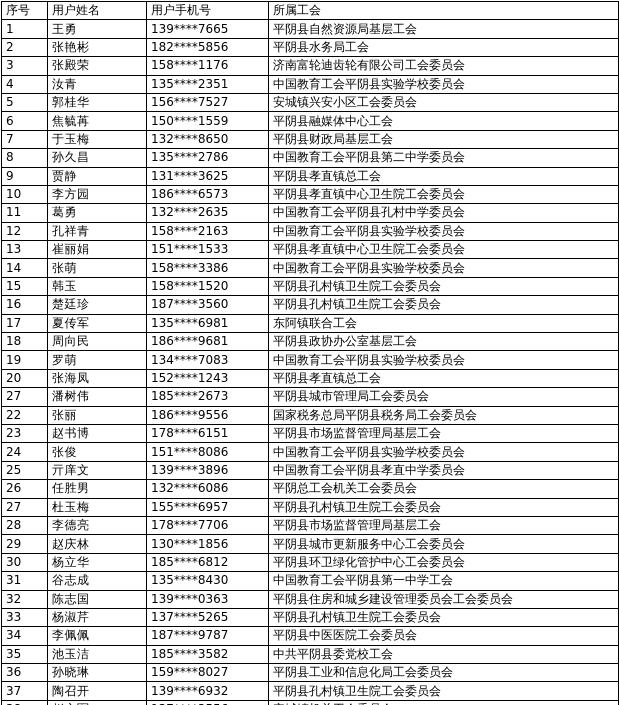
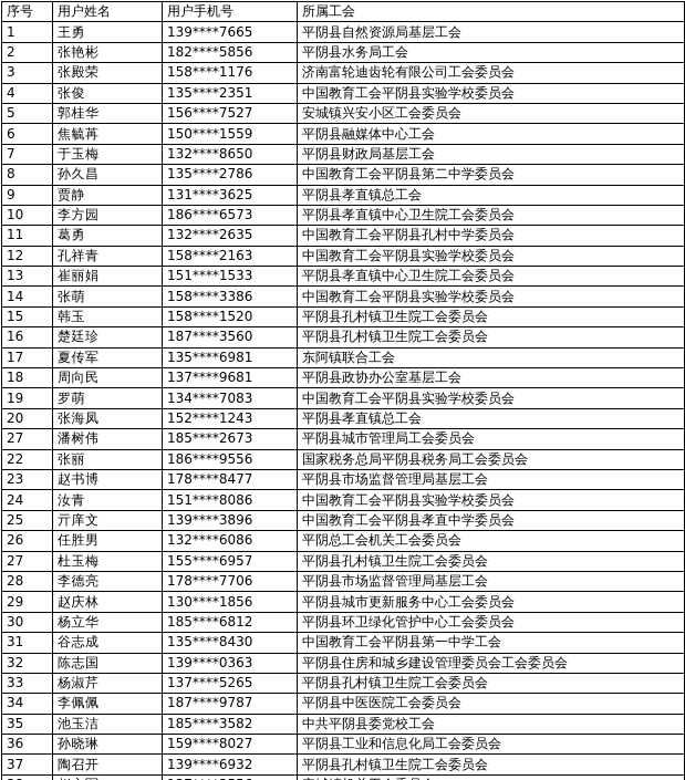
  序号	用户姓名	用户手机号	所属工会
  1	王勇	139****7665	平阴县自然资源局基层工会
  2	张艳彬	182****5856	平阴县水务局工会
  3	张殿荣	158****1176	济南富轮迪齿轮有限公司工会委员会
- 4	汝青	135****2351	中国教育工会平阴县实验学校委员会
+ 4	张俊	135****2351	中国教育工会平阴县实验学校委员会
  5	郭桂华	156****7527	安城镇兴安小区工会委员会
  6	焦毓苒	150****1559	平阴县融媒体中心工会
  7	于玉梅	132****8650	平阴县财政局基层工会
  8	孙久昌	135****2786	中国教育工会平阴县第二中学委员会
  9	贾静	131****3625	平阴县孝直镇总工会
  10	李方园	186****6573	平阴县孝直镇中心卫生院工会委员会
  11	葛勇	132****2635	中国教育工会平阴县孔村中学委员会
  12	孔祥青	158****2163	中国教育工会平阴县实验学校委员会
  13	崔丽娟	151****1533	平阴县孝直镇中心卫生院工会委员会
  14	张萌	158****3386	中国教育工会平阴县实验学校委员会
  15	韩玉	158****1520	平阴县孔村镇卫生院工会委员会
  16	楚廷珍	187****3560	平阴县孔村镇卫生院工会委员会
  17	夏传军	135****6981	东阿镇联合工会
- 18	周向民	186****9681	平阴县政协办公室基层工会
+ 18	周向民	137****9681	平阴县政协办公室基层工会
  19	罗萌	134****7083	中国教育工会平阴县实验学校委员会
  20	张海凤	152****1243	平阴县孝直镇总工会
  27	潘树伟	185****2673	平阴县城市管理局工会委员会
  22	张丽	186****9556	国家税务总局平阴县税务局工会委员会
- 23	赵书博	178****6151	平阴县市场监督管理局基层工会
+ 23	赵书博	178****8477	平阴县市场监督管理局基层工会
- 24	张俊	151****8086	中国教育工会平阴县实验学校委员会
+ 24	汝青	151****8086	中国教育工会平阴县实验学校委员会
  25	亓庠文	139****3896	中国教育工会平阴县孝直中学委员会
  26	任胜男	132****6086	平阴总工会机关工会委员会
  27	杜玉梅	155****6957	平阴县孔村镇卫生院工会委员会
  28	李德亮	178****7706	平阴县市场监督管理局基层工会
  29	赵庆林	130****1856	平阴县城市更新服务中心工会委员会
  30	杨立华	185****6812	平阴县环卫绿化管护中心工会委员会
  31	谷志成	135****8430	中国教育工会平阴县第一中学工会
  32	陈志国	139****0363	平阴县住房和城乡建设管理委员会工会委员会
  33	杨淑芹	137****5265	平阴县孔村镇卫生院工会委员会
  34	李佩佩	187****9787	平阴县中医医院工会委员会
  35	池玉洁	185****3582	中共平阴县委党校工会
  36	孙晓琳	159****8027	平阴县工业和信息化局工会委员会
  37	陶召开	139****6932	平阴县孔村镇卫生院工会委员会
